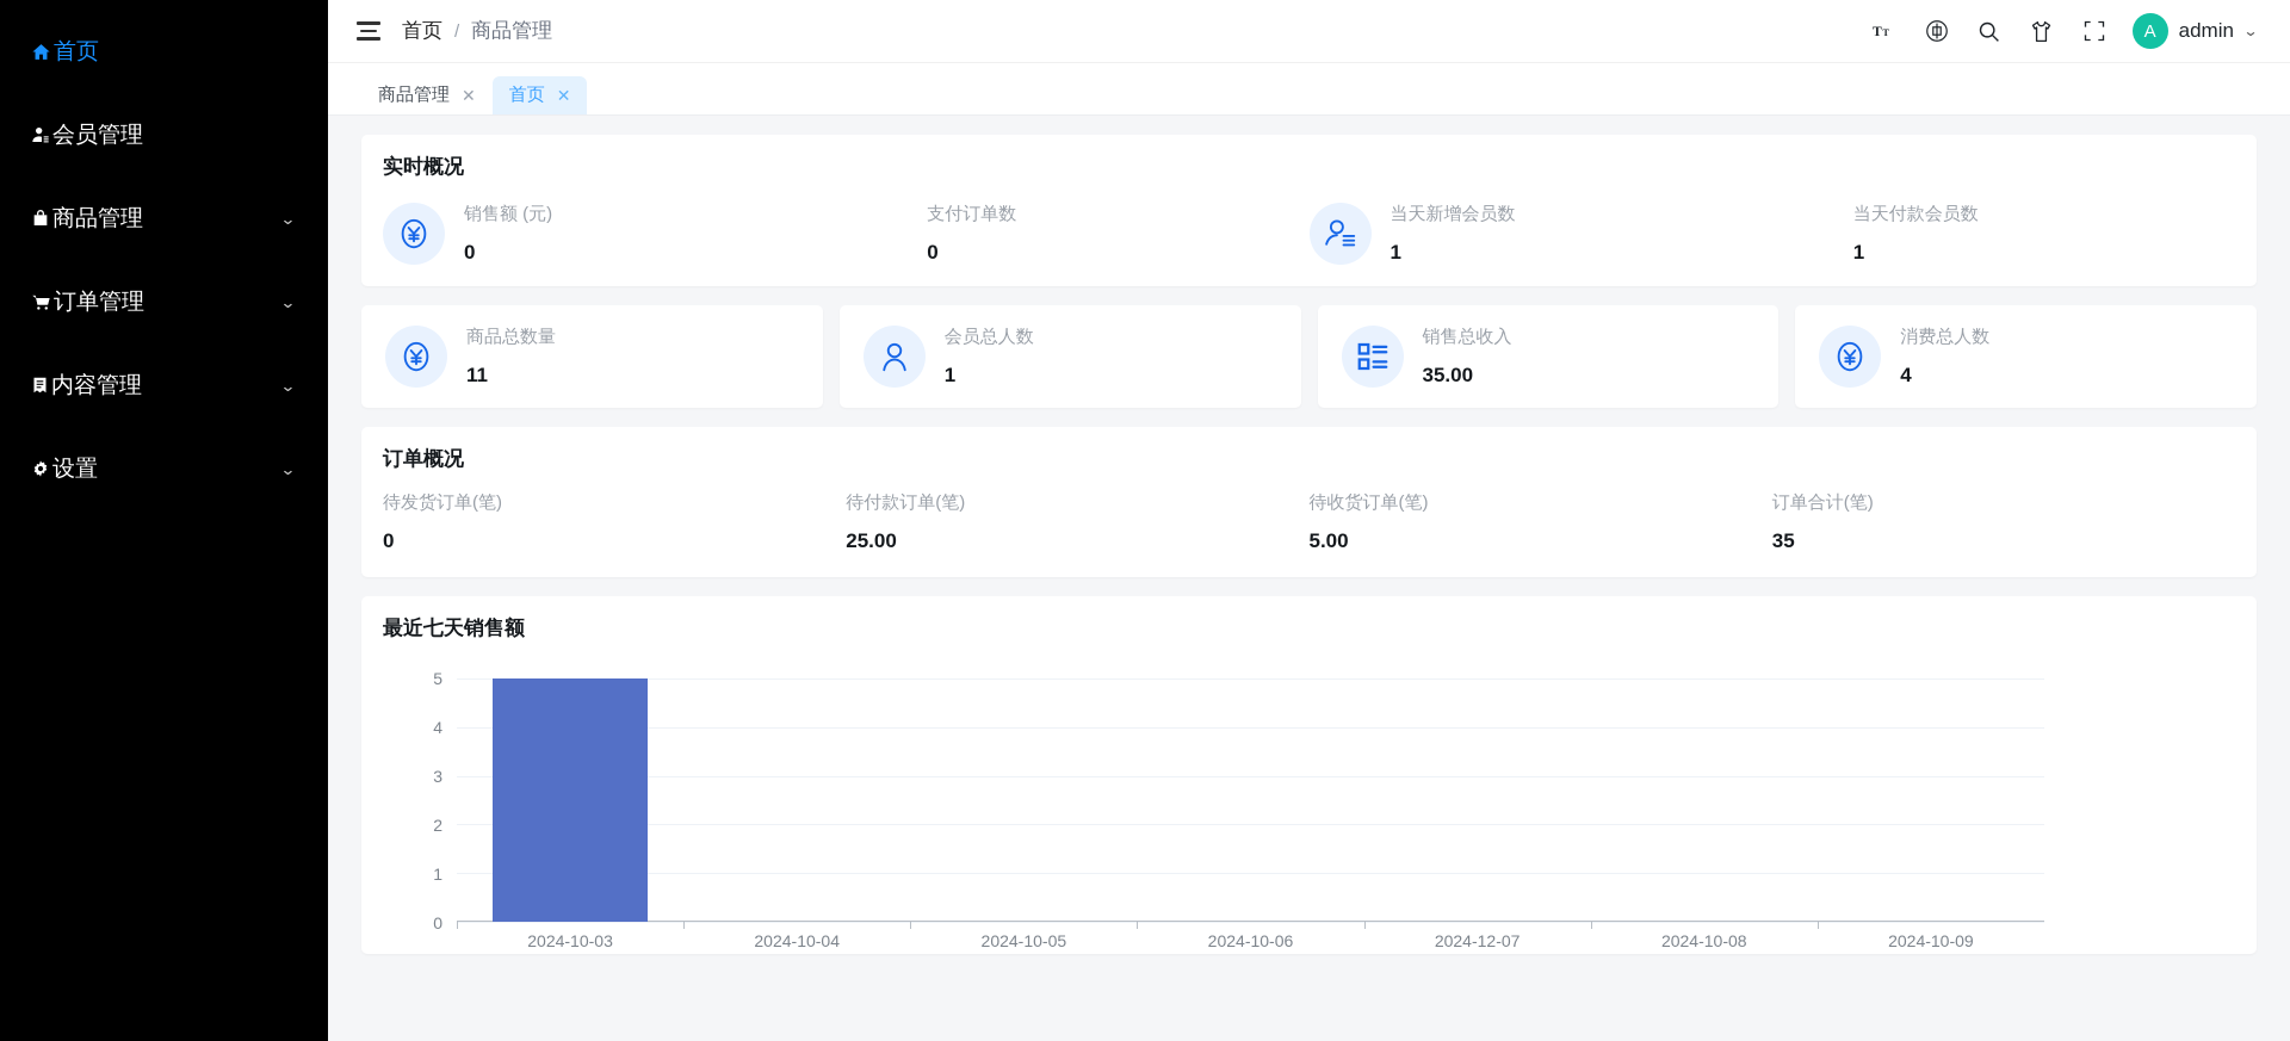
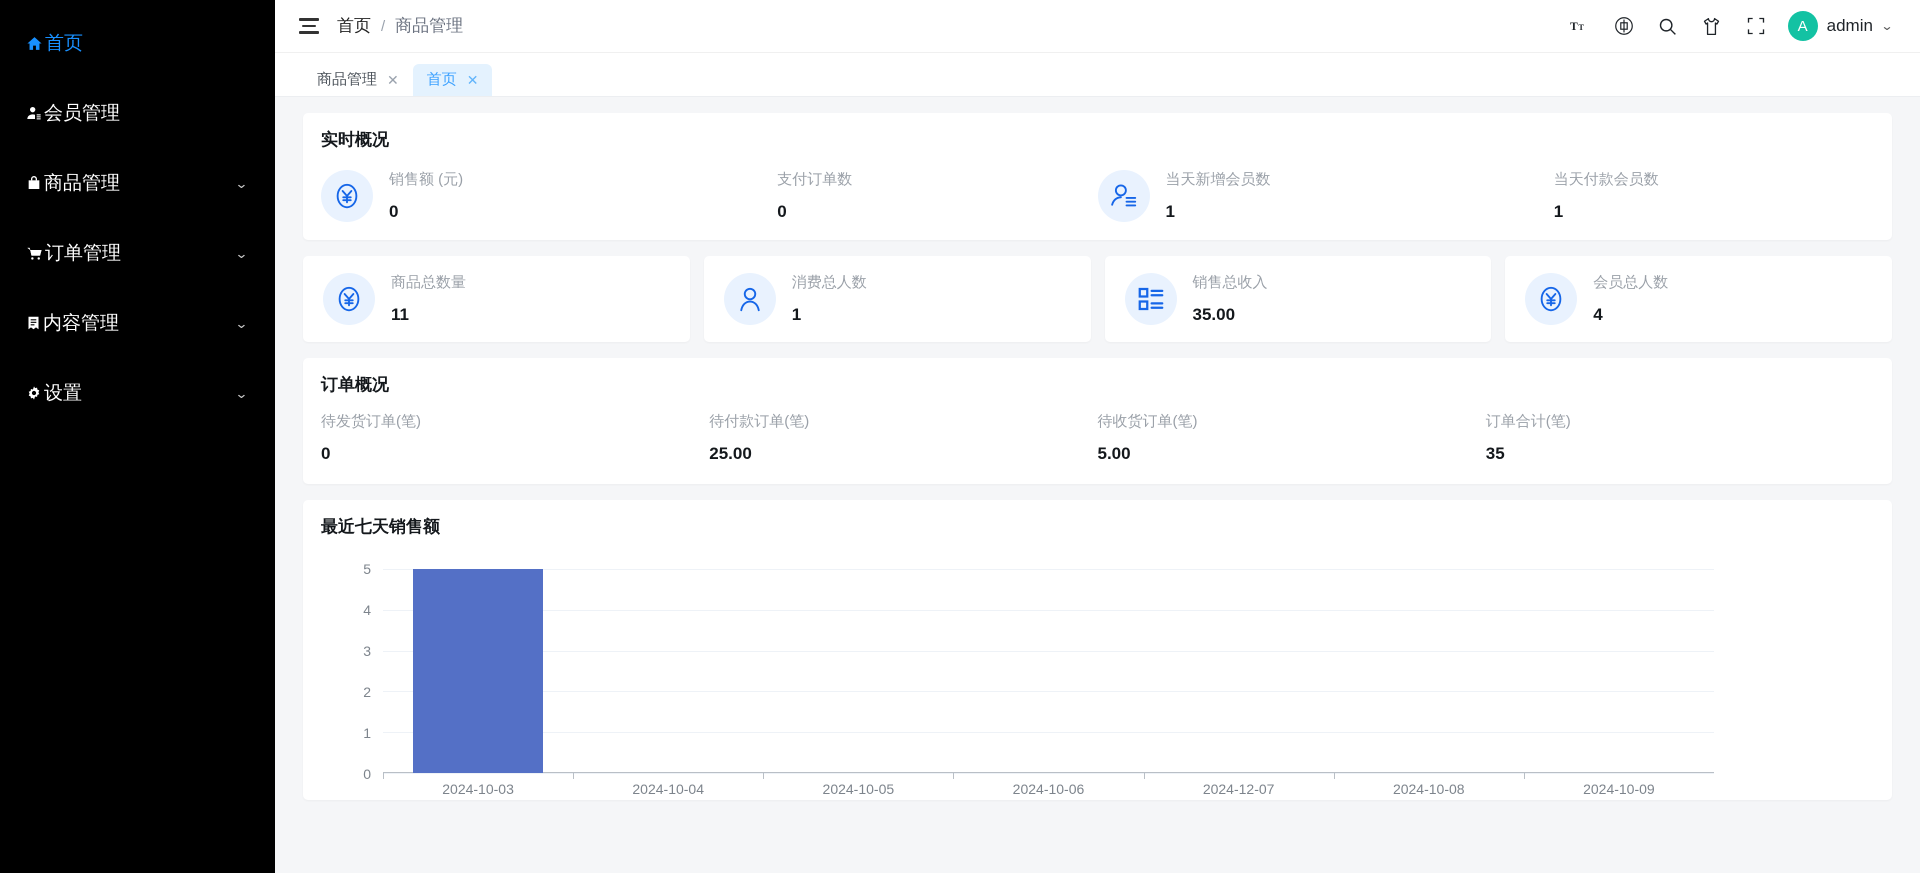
  首页
  会员管理
  商品管理
  ⌄
  订单管理
  ⌄
  内容管理
  ⌄
  设置
  ⌄
  首页
  /
  商品管理
  T
  T
  A
  admin
  ⌄
  商品管理
  ✕
  首页
  ✕
  实时概况
  销售额 (元)
  0
  支付订单数
  0
  当天新增会员数
  1
  当天付款会员数
  1
  商品总数量
  11
- 会员总人数
+ 消费总人数
  1
  销售总收入
  35.00
- 消费总人数
+ 会员总人数
  4
  订单概况
  待发货订单(笔)
  0
  待付款订单(笔)
  25.00
  待收货订单(笔)
  5.00
  订单合计(笔)
  35
  最近七天销售额
  5
  4
  3
  2
  1
  0
  2024-10-03
  2024-10-04
  2024-10-05
  2024-10-06
  2024-12-07
  2024-10-08
  2024-10-09
